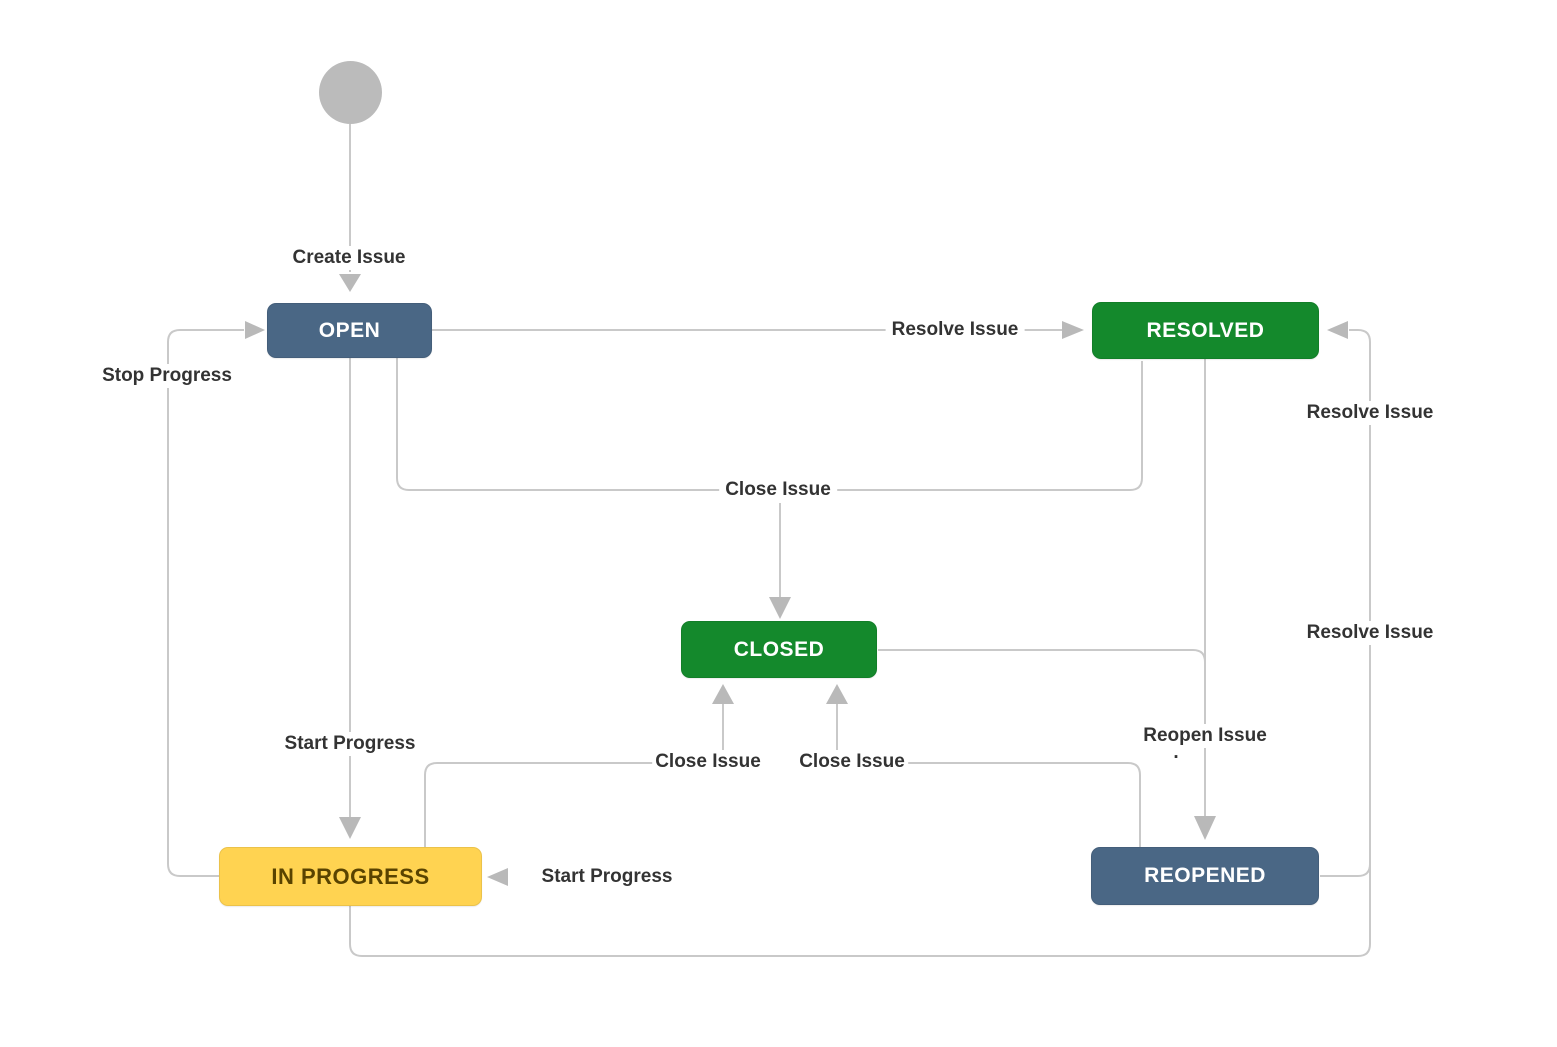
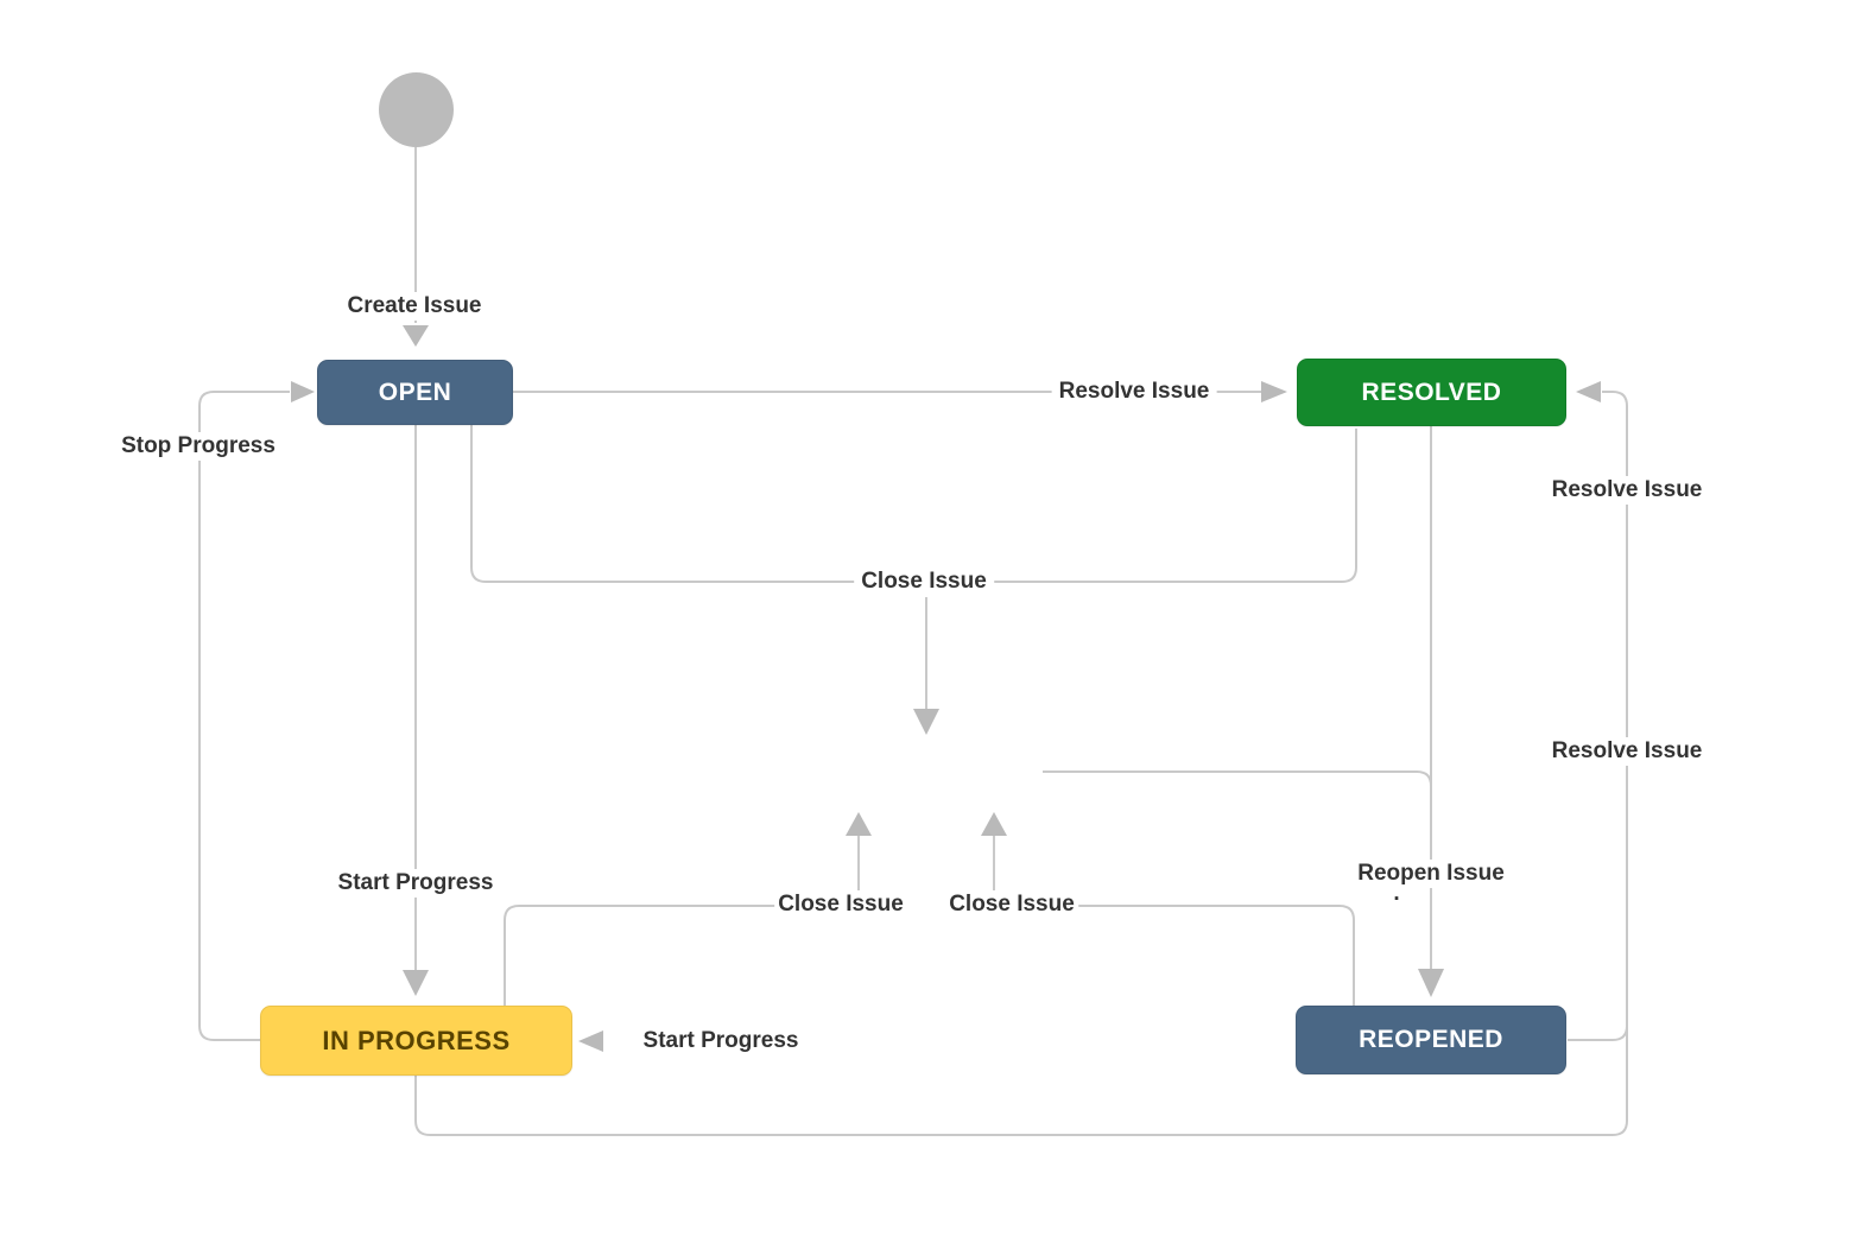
  OPEN
  RESOLVED
- CLOSED
  IN PROGRESS
  REOPENED
  Create Issue
  Resolve Issue
  Stop Progress
  Resolve Issue
  Close Issue
  Resolve Issue
  Reopen Issue
  Start Progress
  Close Issue
  Close Issue
  Start Progress
  .
